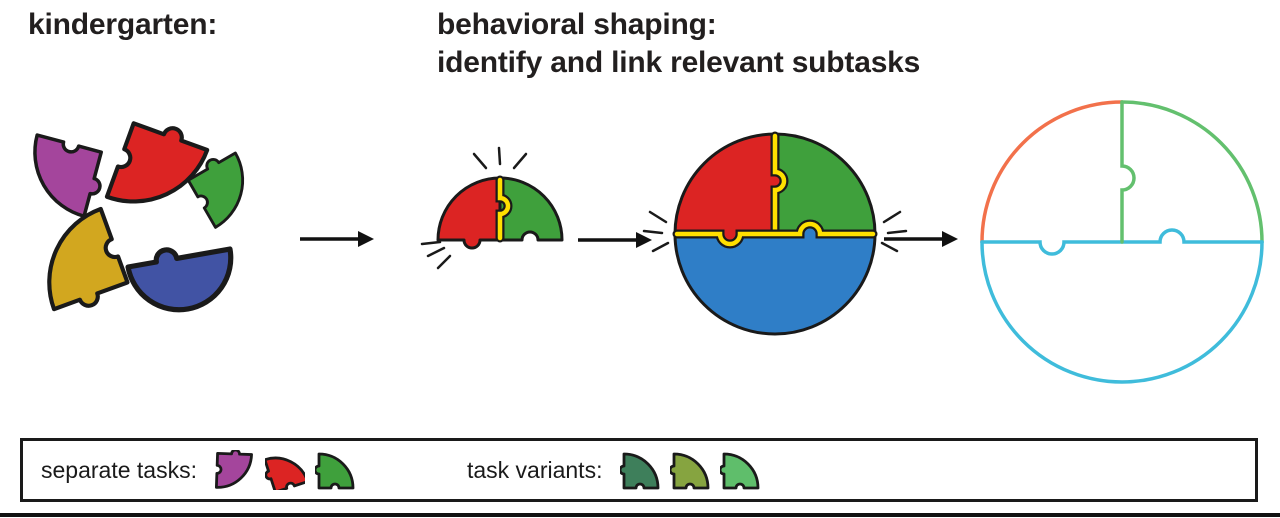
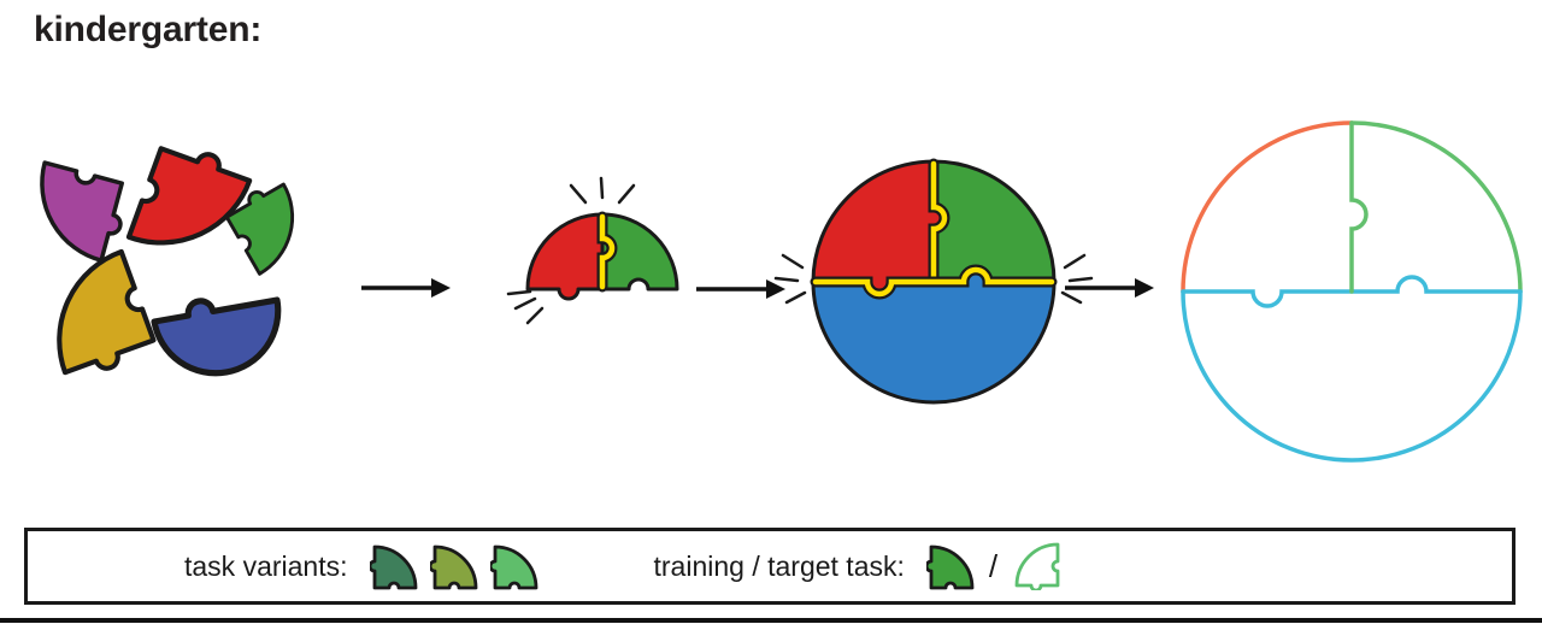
  kindergarten:
- behavioral shaping:
- identify and link relevant subtasks
- separate tasks:
  task variants:
+ training / target task:
+ /
